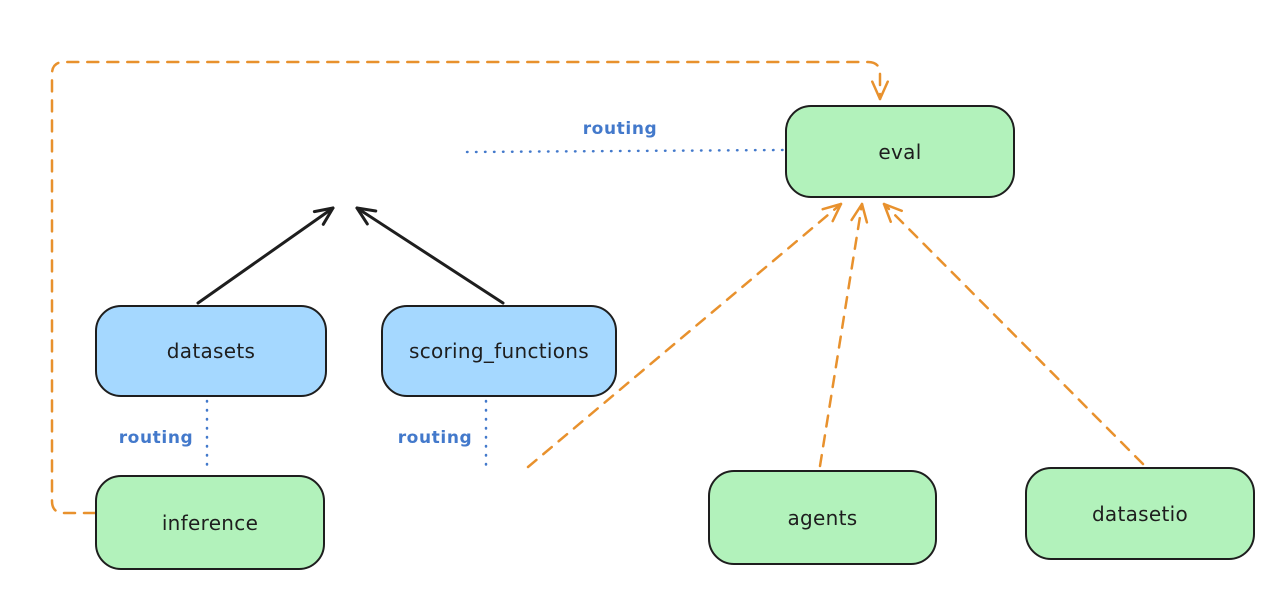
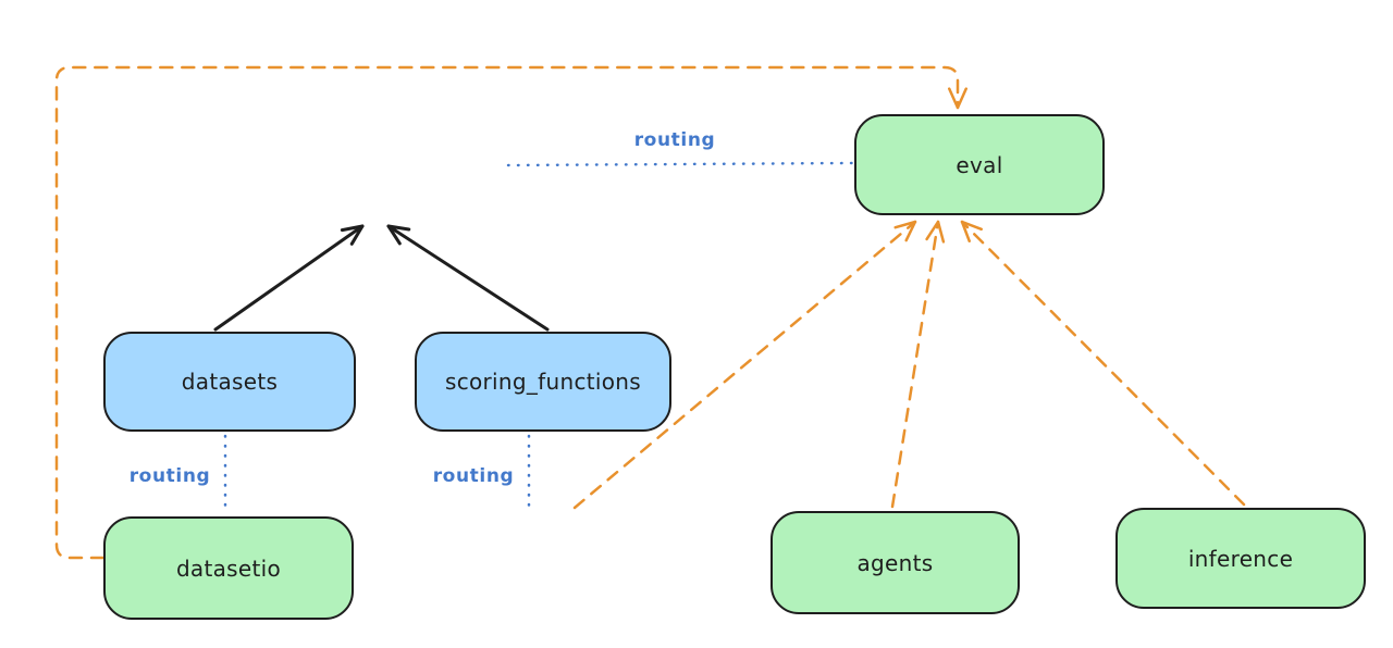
  eval
  datasets
  scoring_functions
- inference
+ datasetio
  agents
- datasetio
+ inference
  routing
  routing
  routing
